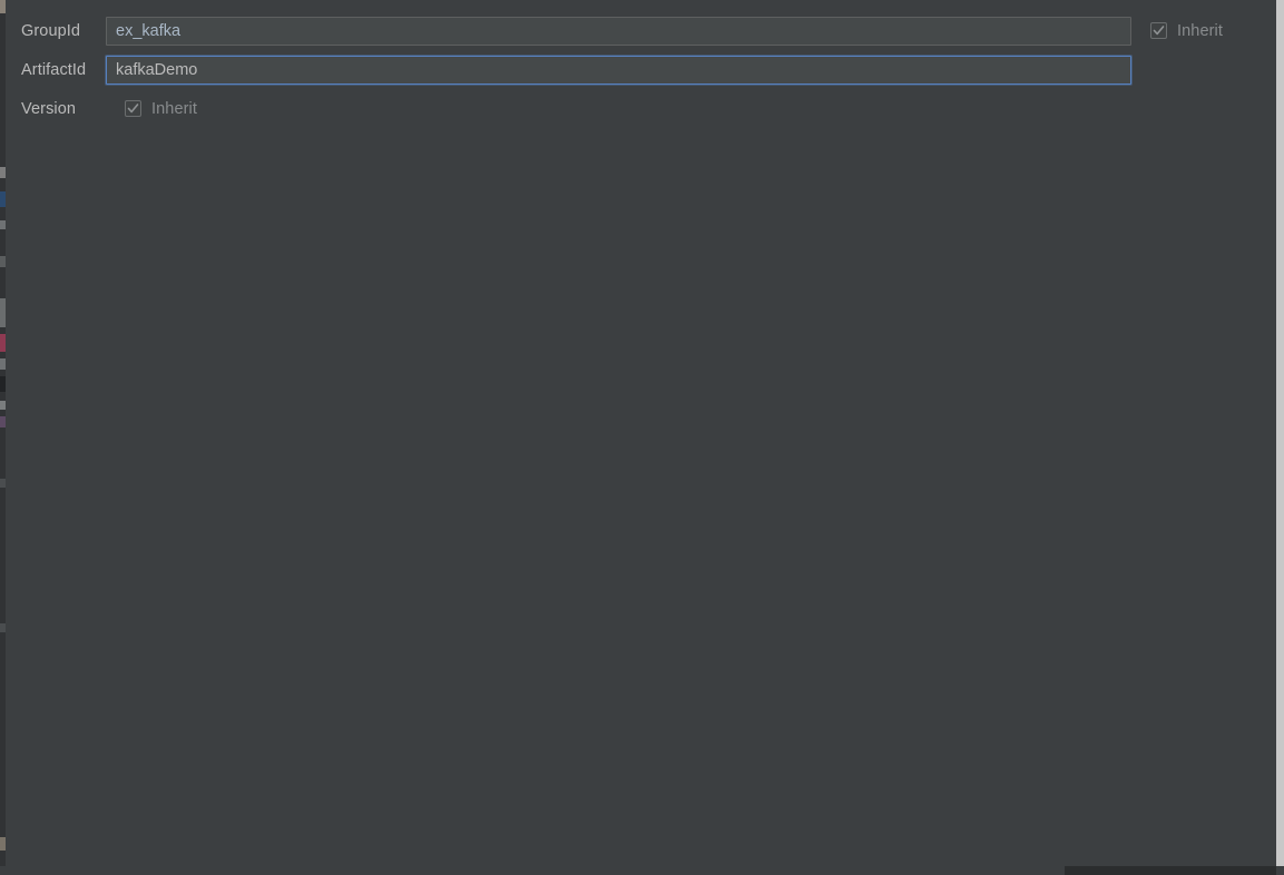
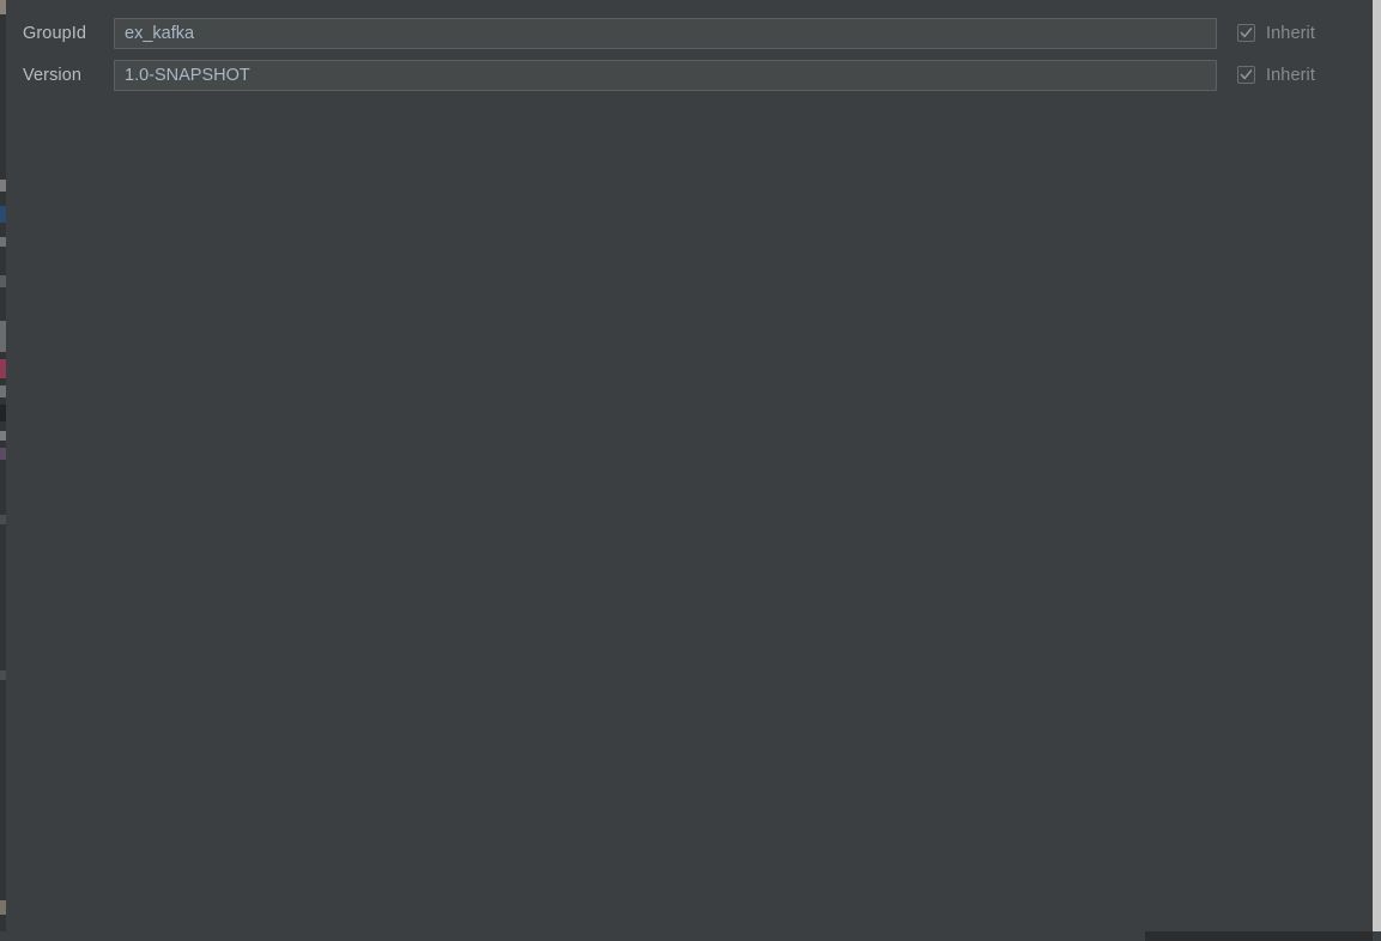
  GroupId
  ex_kafka
  Inherit
- ArtifactId
- kafkaDemo
  Version
+ 1.0-SNAPSHOT
  Inherit
